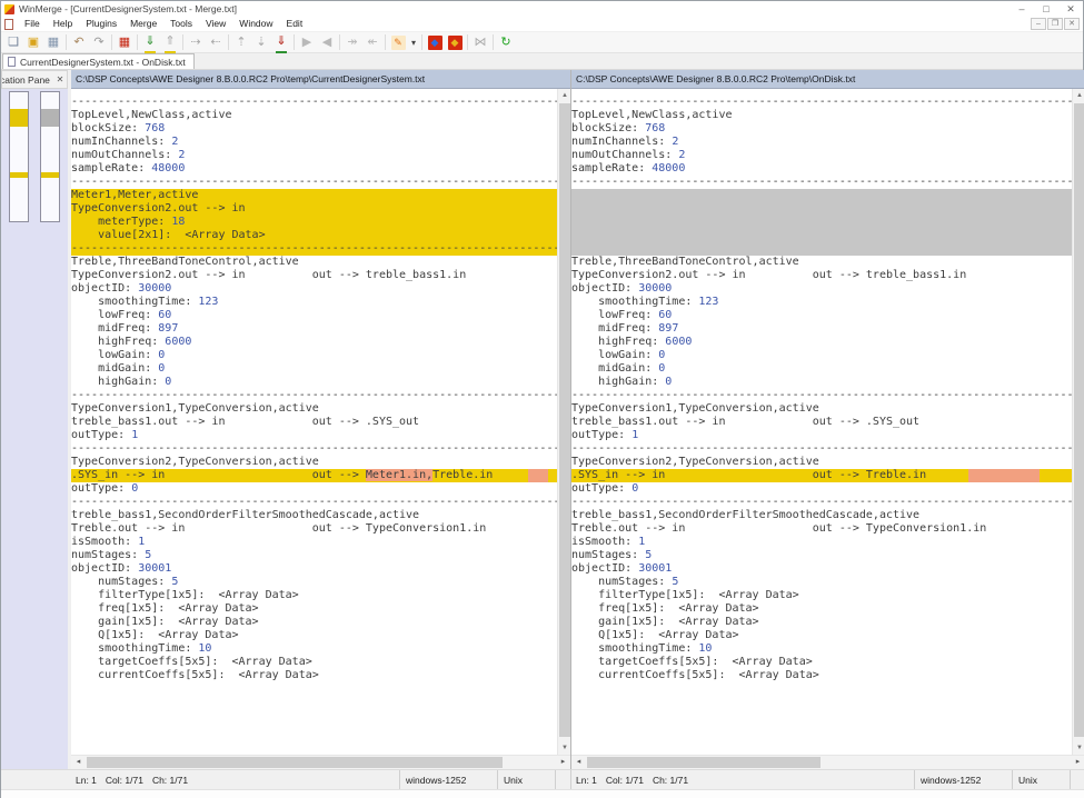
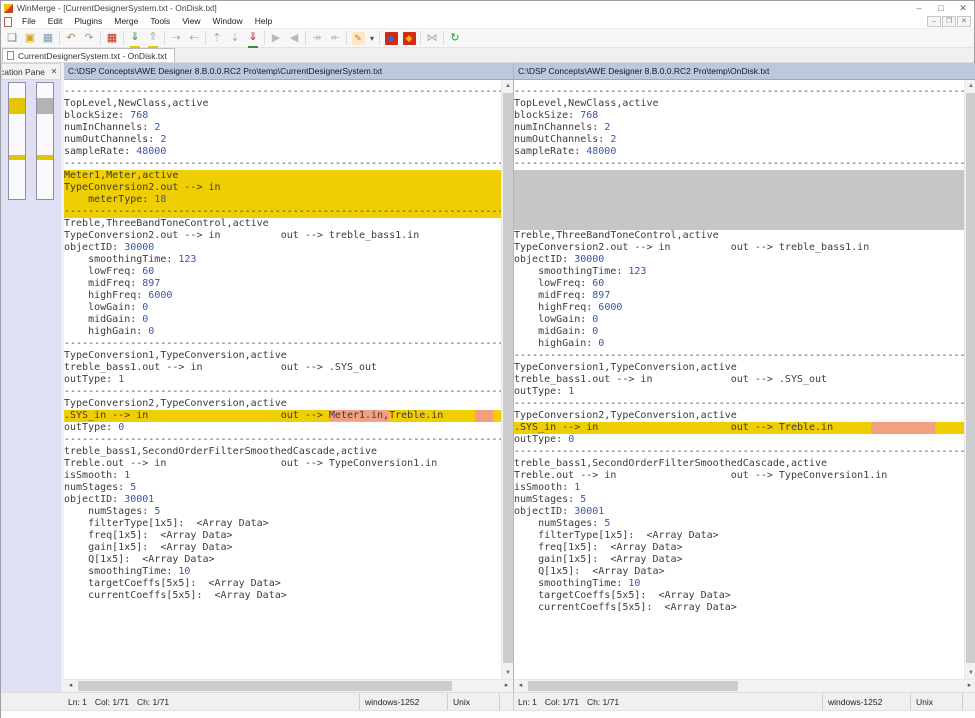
- WinMerge - [CurrentDesignerSystem.txt - Merge.txt]
+ WinMerge - [CurrentDesignerSystem.txt - OnDisk.txt]
  –
  □
  ✕
  File
- Help
+ Edit
  Plugins
  Merge
  Tools
  View
  Window
- Edit
+ Help
  ❏
  ▣
  ▦
  ↶
  ↷
  ▦
  ⇓
  ⇑
  ⇢
  ⇠
  ⇡
  ⇣
  ⇓
  ▶
  ◀
  ↠
  ↞
  ✎
  ▾
  ◆
  ◆
  ⋈
  ↻
  CurrentDesignerSystem.txt - OnDisk.txt
  cation Pane
  ✕
  C:\DSP Concepts\AWE Designer 8.B.0.0.RC2 Pro\temp\CurrentDesignerSystem.txt
  ------------------------------------------------------------------------
  TopLevel,NewClass,active
  blockSize: 768
  numInChannels: 2
  numOutChannels: 2
  sampleRate: 48000
  ------------------------------------------------------------------------
  Meter1,Meter,active
  TypeConversion2.out --> in
  meterType: 18
- value[2x1]: <Array Data>
  ------------------------------------------------------------------------
  Treble,ThreeBandToneControl,active
  TypeConversion2.out --> in out --> treble_bass1.in
  objectID: 30000
  smoothingTime: 123
  lowFreq: 60
  midFreq: 897
  highFreq: 6000
  lowGain: 0
  midGain: 0
  highGain: 0
  ------------------------------------------------------------------------
  TypeConversion1,TypeConversion,active
  treble_bass1.out --> in out --> .SYS_out
  outType: 1
  ------------------------------------------------------------------------
  TypeConversion2,TypeConversion,active
  .SYS_in --> in out --> Meter1.in,Treble.in
  outType: 0
  ------------------------------------------------------------------------
  treble_bass1,SecondOrderFilterSmoothedCascade,active
  Treble.out --> in out --> TypeConversion1.in
  isSmooth: 1
  numStages: 5
  objectID: 30001
  numStages: 5
  filterType[1x5]: <Array Data>
  freq[1x5]: <Array Data>
  gain[1x5]: <Array Data>
  Q[1x5]: <Array Data>
  smoothingTime: 10
  targetCoeffs[5x5]: <Array Data>
  currentCoeffs[5x5]: <Array Data>
  C:\DSP Concepts\AWE Designer 8.B.0.0.RC2 Pro\temp\OnDisk.txt
  ---------------------------------------------------------------------------
  TopLevel,NewClass,active
  blockSize: 768
  numInChannels: 2
  numOutChannels: 2
  sampleRate: 48000
  ---------------------------------------------------------------------------
  Treble,ThreeBandToneControl,active
  TypeConversion2.out --> in out --> treble_bass1.in
  objectID: 30000
  smoothingTime: 123
  lowFreq: 60
  midFreq: 897
  highFreq: 6000
  lowGain: 0
  midGain: 0
  highGain: 0
  ---------------------------------------------------------------------------
  TypeConversion1,TypeConversion,active
  treble_bass1.out --> in out --> .SYS_out
  outType: 1
  ---------------------------------------------------------------------------
  TypeConversion2,TypeConversion,active
  .SYS_in --> in out --> Treble.in
  outType: 0
  ---------------------------------------------------------------------------
  treble_bass1,SecondOrderFilterSmoothedCascade,active
  Treble.out --> in out --> TypeConversion1.in
  isSmooth: 1
  numStages: 5
  objectID: 30001
  numStages: 5
  filterType[1x5]: <Array Data>
  freq[1x5]: <Array Data>
  gain[1x5]: <Array Data>
  Q[1x5]: <Array Data>
  smoothingTime: 10
  targetCoeffs[5x5]: <Array Data>
  currentCoeffs[5x5]: <Array Data>
  Ln: 1 Col: 1/71 Ch: 1/71
  windows-1252
  Unix
  Ln: 1 Col: 1/71 Ch: 1/71
  windows-1252
  Unix
